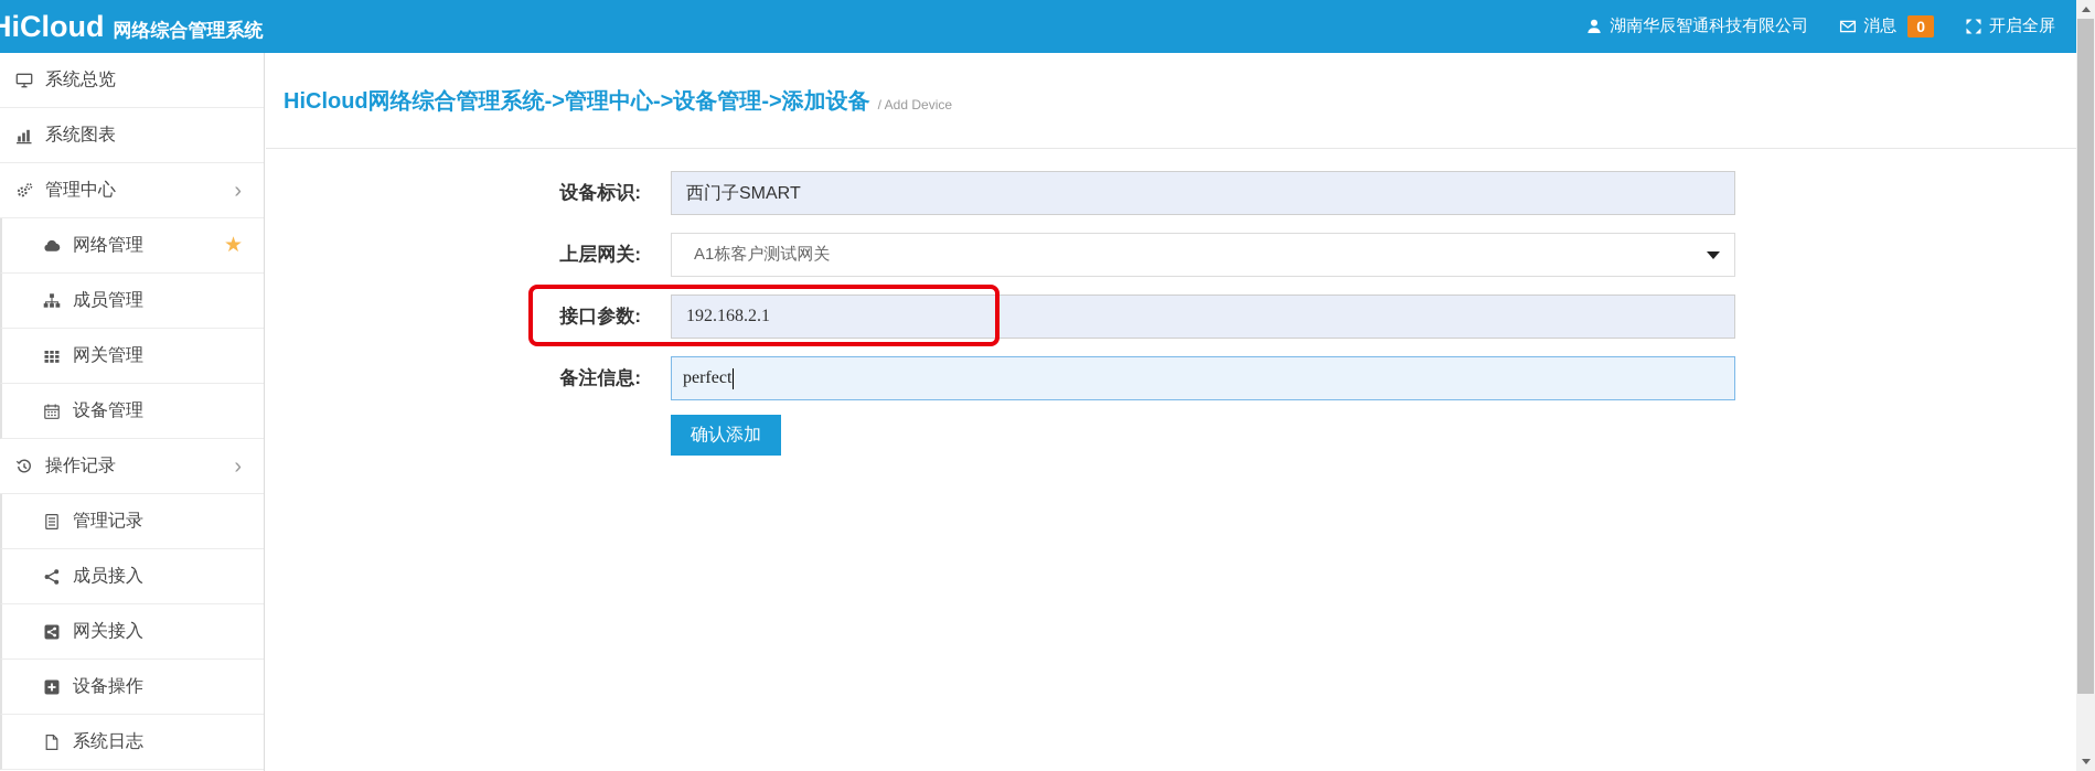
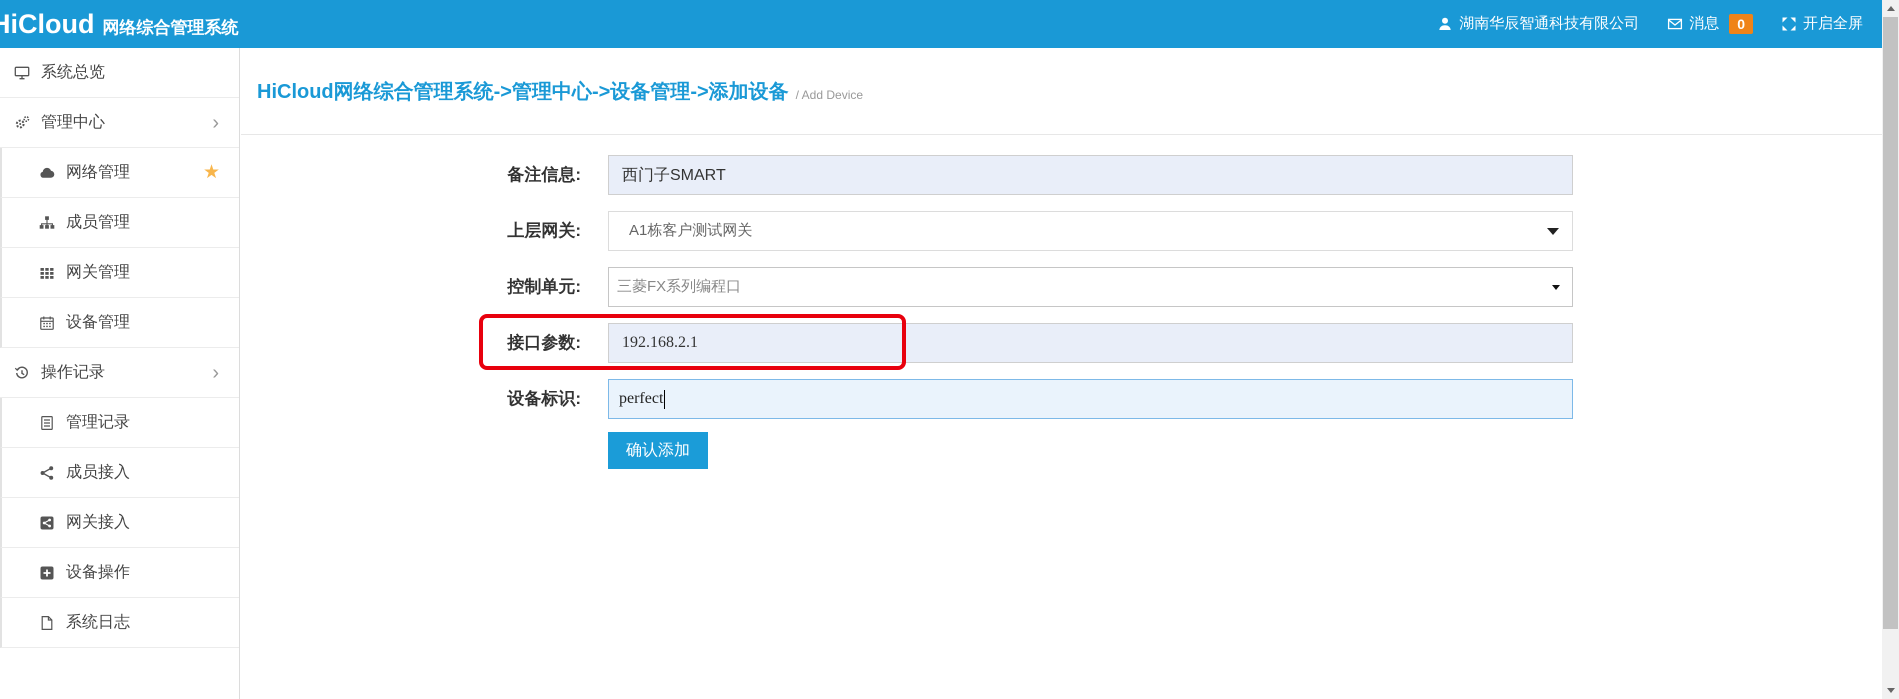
  HiCloud
  网络综合管理系统
  湖南华辰智通科技有限公司
  消息
  0
  开启全屏
  系统总览
- 系统图表
  管理中心
  ›
  网络管理
  ★
  成员管理
  网关管理
  设备管理
  操作记录
  ›
  管理记录
  成员接入
  网关接入
  设备操作
  系统日志
  HiCloud网络综合管理系统->管理中心->设备管理->添加设备
  / Add Device
- 设备标识:
+ 备注信息:
  西门子SMART
  上层网关:
  A1栋客户测试网关
+ 控制单元:
+ 三菱FX系列编程口
  接口参数:
  192.168.2.1
- 备注信息:
+ 设备标识:
  perfect
  确认添加
